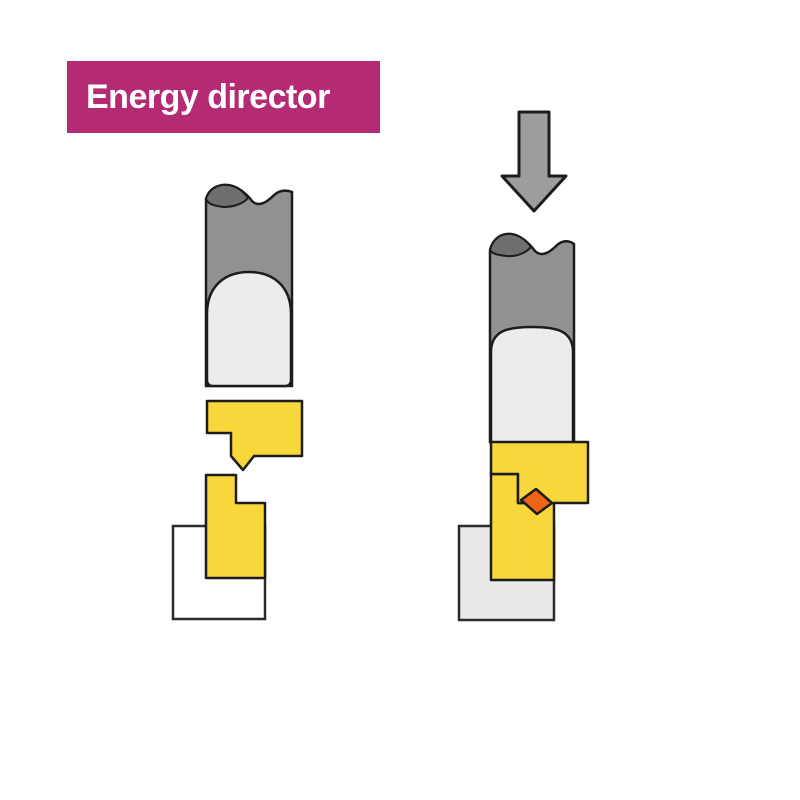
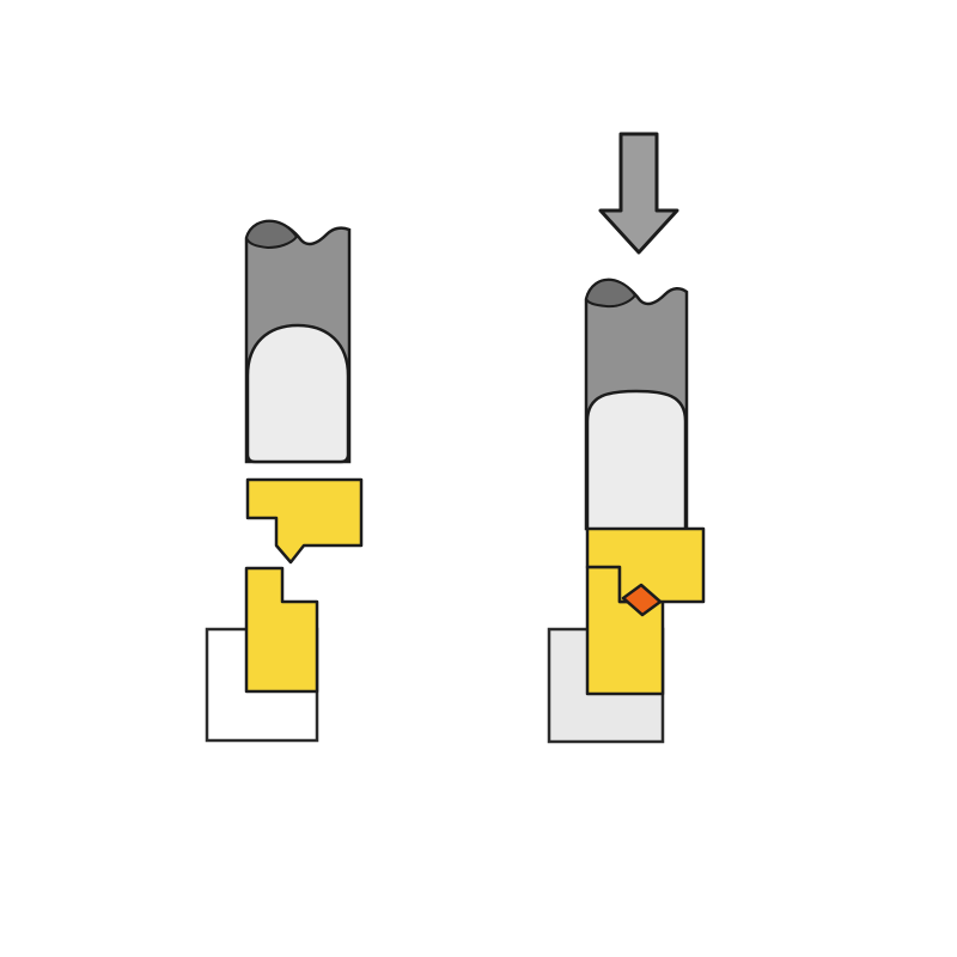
- Energy director
